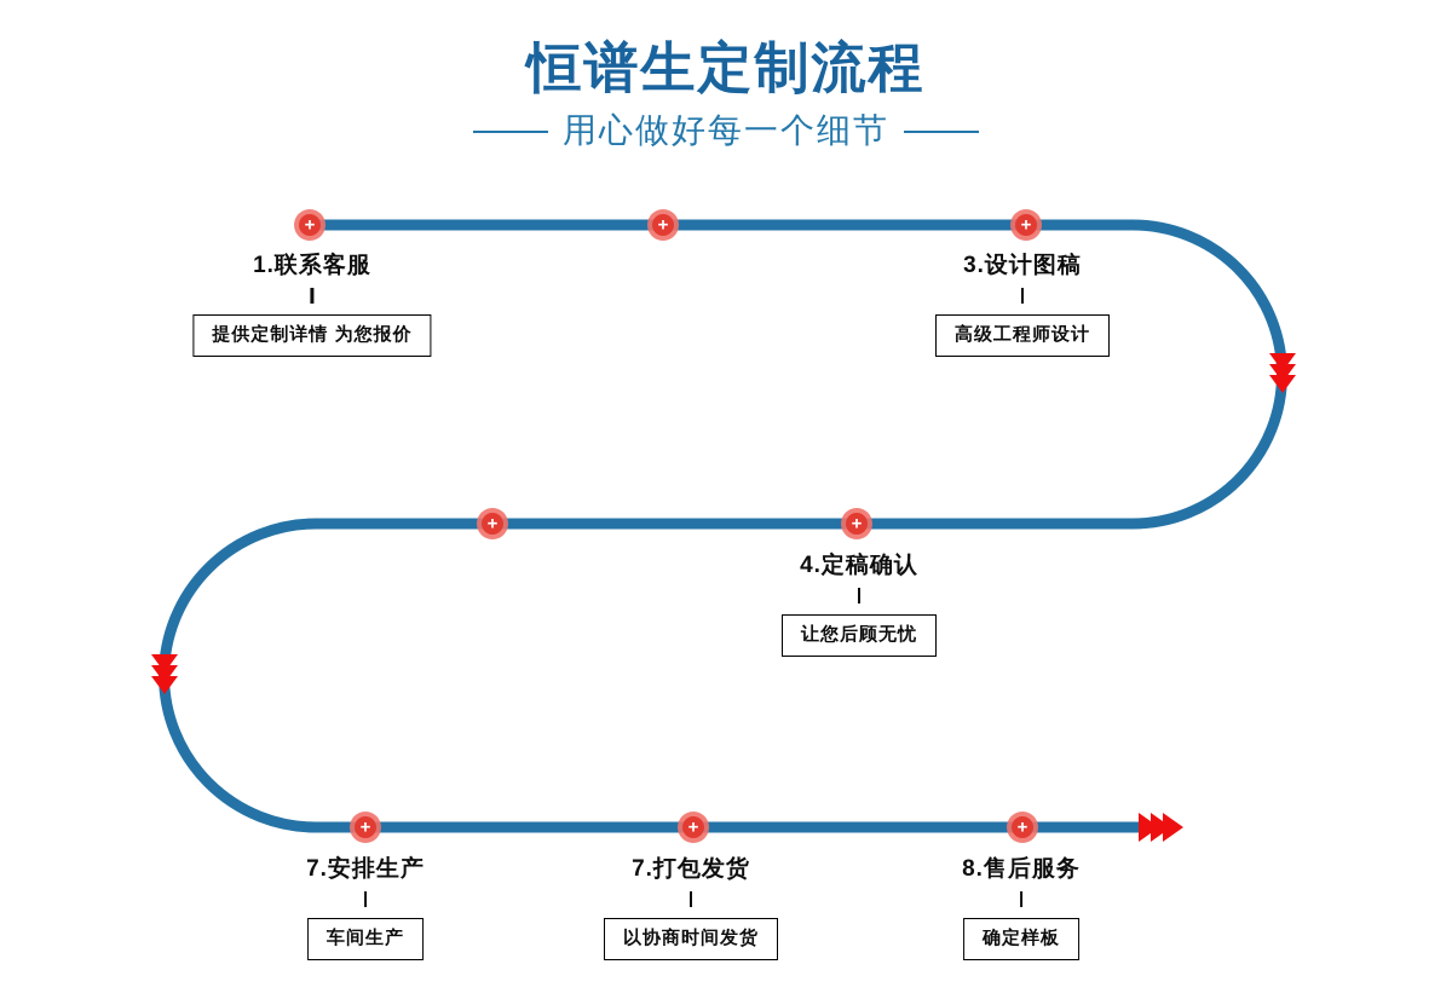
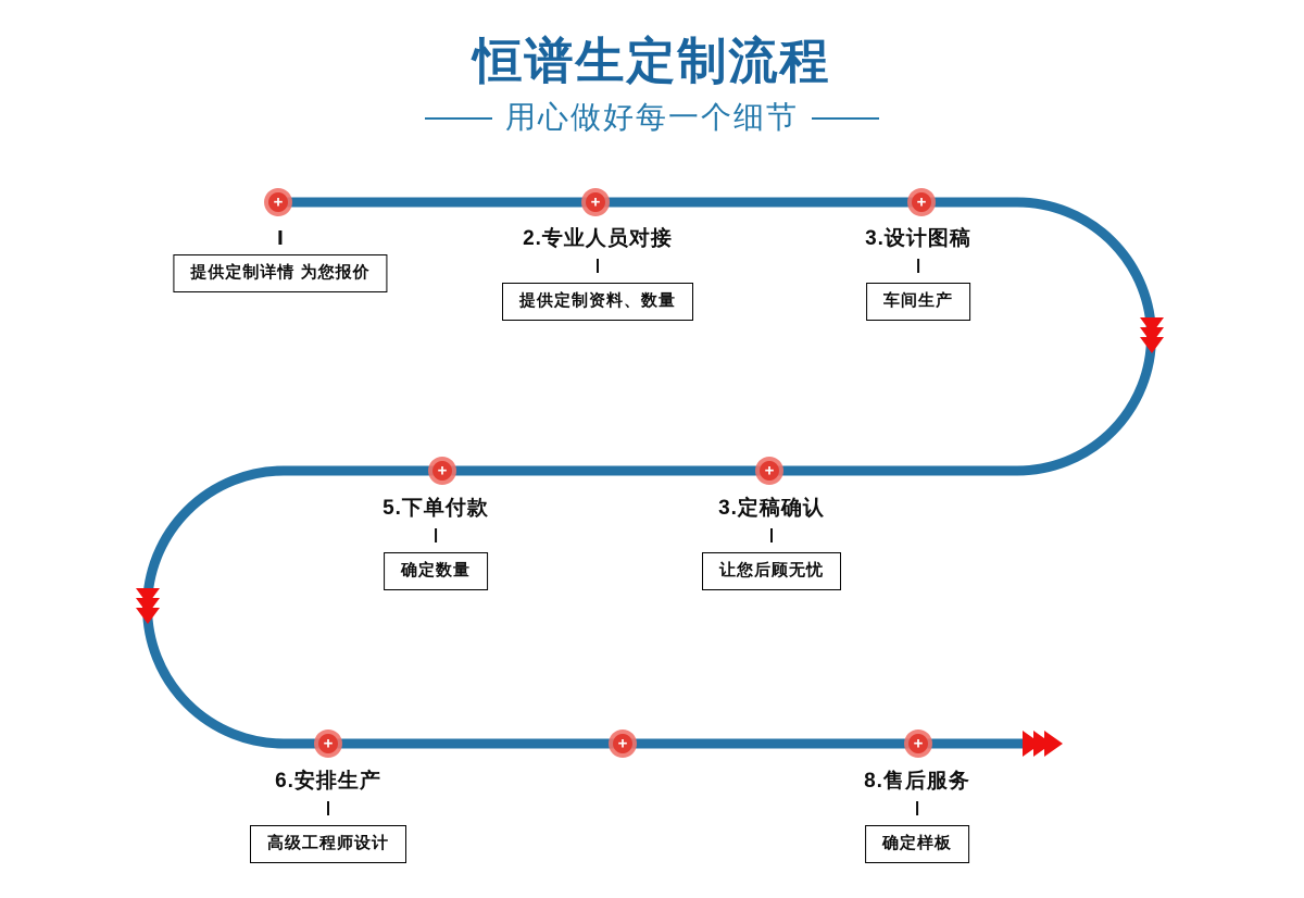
  恒谱生定制流程
  用心做好每一个细节
  +
  +
  +
  +
  +
  +
  +
  +
- 1.联系客服
  提供定制详情 为您报价
+ 2.专业人员对接
+ 提供定制资料、数量
  3.设计图稿
- 高级工程师设计
+ 车间生产
- 4.定稿确认
+ 3.定稿确认
  让您后顾无忧
+ 5.下单付款
+ 确定数量
- 7.安排生产
+ 6.安排生产
- 车间生产
+ 高级工程师设计
- 7.打包发货
- 以协商时间发货
  8.售后服务
  确定样板
